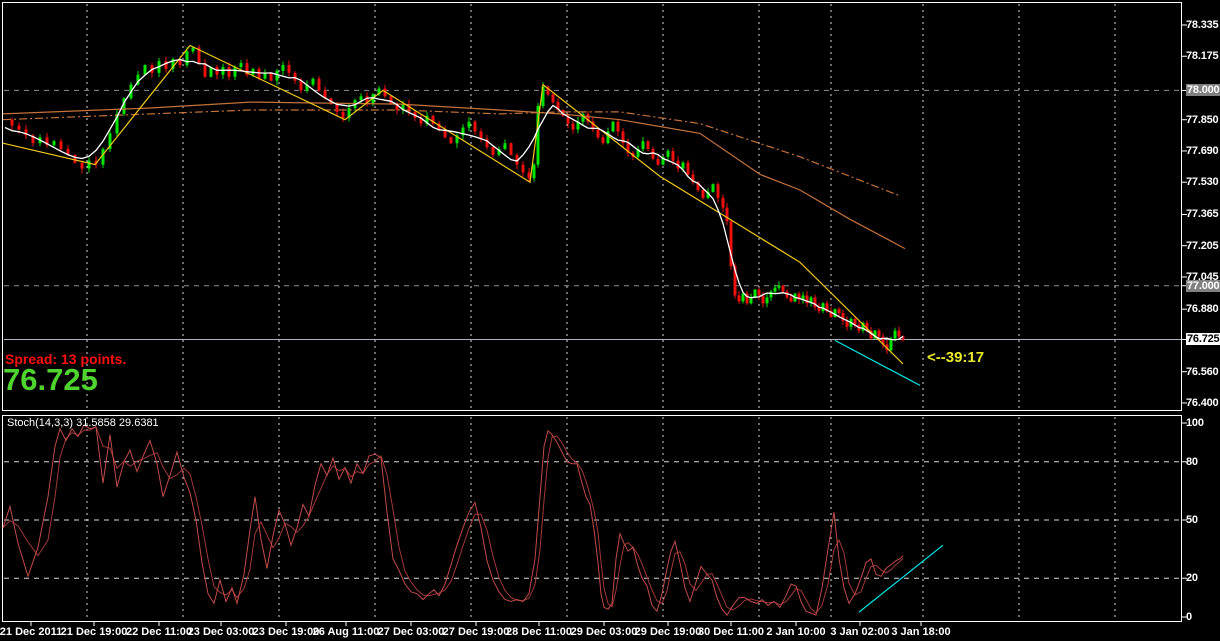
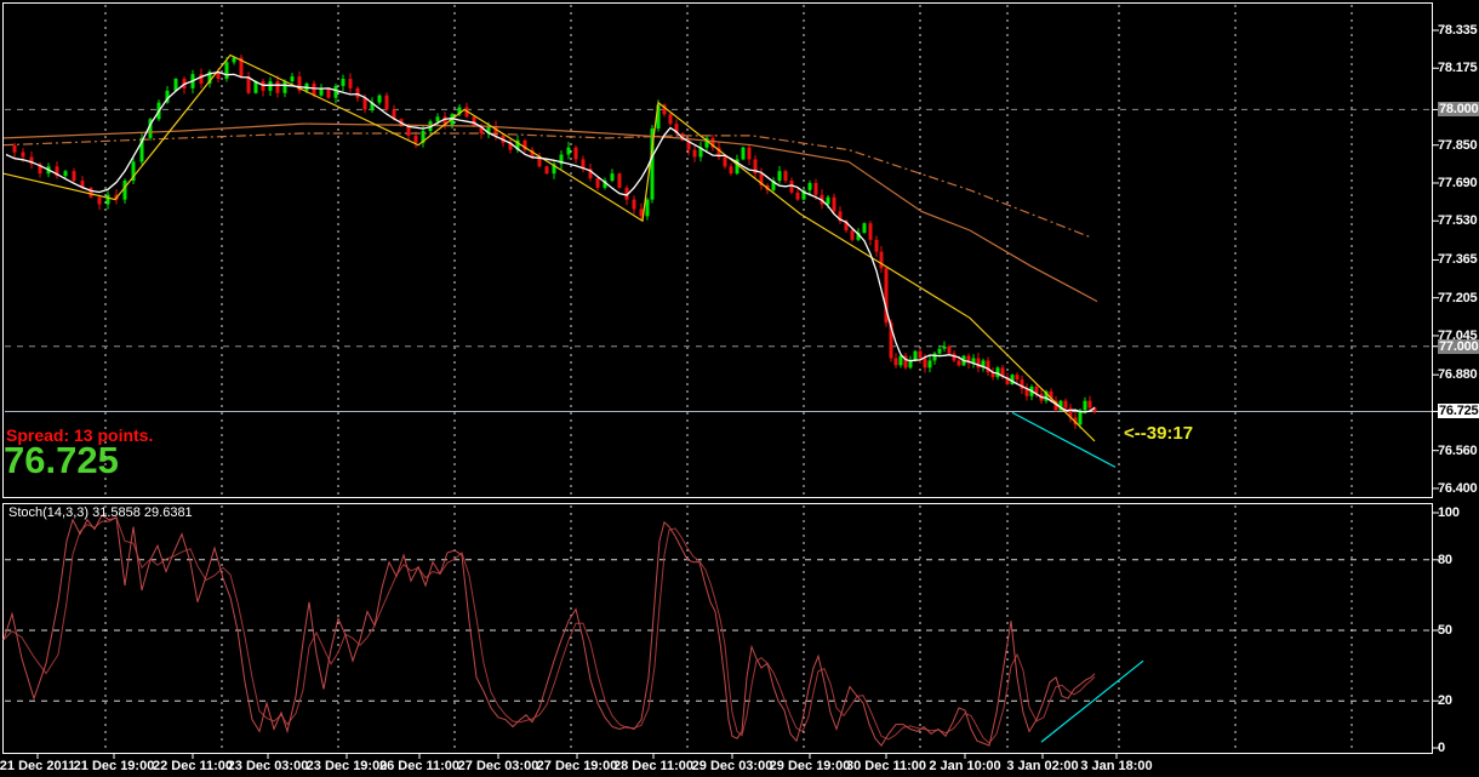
  Spread: 13 points.
  76.725
  <--39:17
  Stoch(14,3,3) 31.5858 29.6381
  78.335
  78.175
  78.000
  77.850
  77.690
  77.530
  77.365
  77.205
  77.045
  77.000
  76.880
  76.725
  76.560
  76.400
  100
  80
  50
  20
  0
  21 Dec 2011
  21 Dec 19:00
  22 Dec 11:00
  23 Dec 03:00
  23 Dec 19:00
- 26 Aug 11:00
+ 26 Dec 11:00
  27 Dec 03:00
  27 Dec 19:00
  28 Dec 11:00
  29 Dec 03:00
  29 Dec 19:00
  30 Dec 11:00
  2 Jan 10:00
  3 Jan 02:00
  3 Jan 18:00
